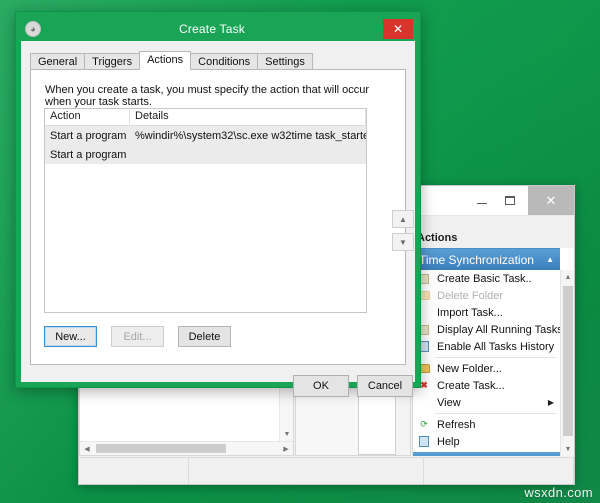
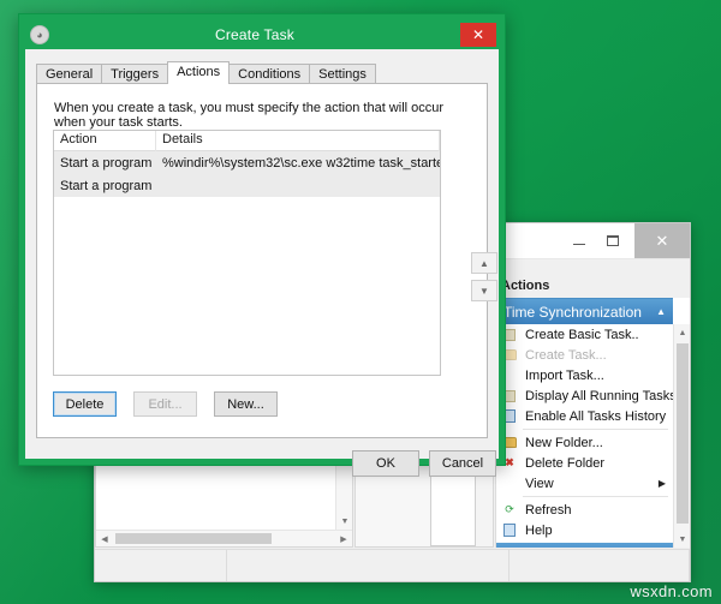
  ✕
  ctions
  Time Synchronization
  ▲
  Create Basic Task..
- Delete Folder
+ Create Task...
  Import Task...
  Display All Running Task
  Enable All Tasks History
  New Folder...
  ✖
- Create Task...
+ Delete Folder
  View
  ▶
  ⟳
  Refresh
  Help
  ◕
  Create Task
  ✕
  General
  Triggers
  Actions
  Conditions
  Settings
  When you create a task, you must specify the action that will occur when your task starts.
  Action
  Details
  Start a program
  %windir%\system32\sc.exe w32time task_start
  Start a program
  ▲
  ▼
- New...
+ Delete
  Edit...
- Delete
+ New...
  OK
  Cancel
  wsxdn.com
